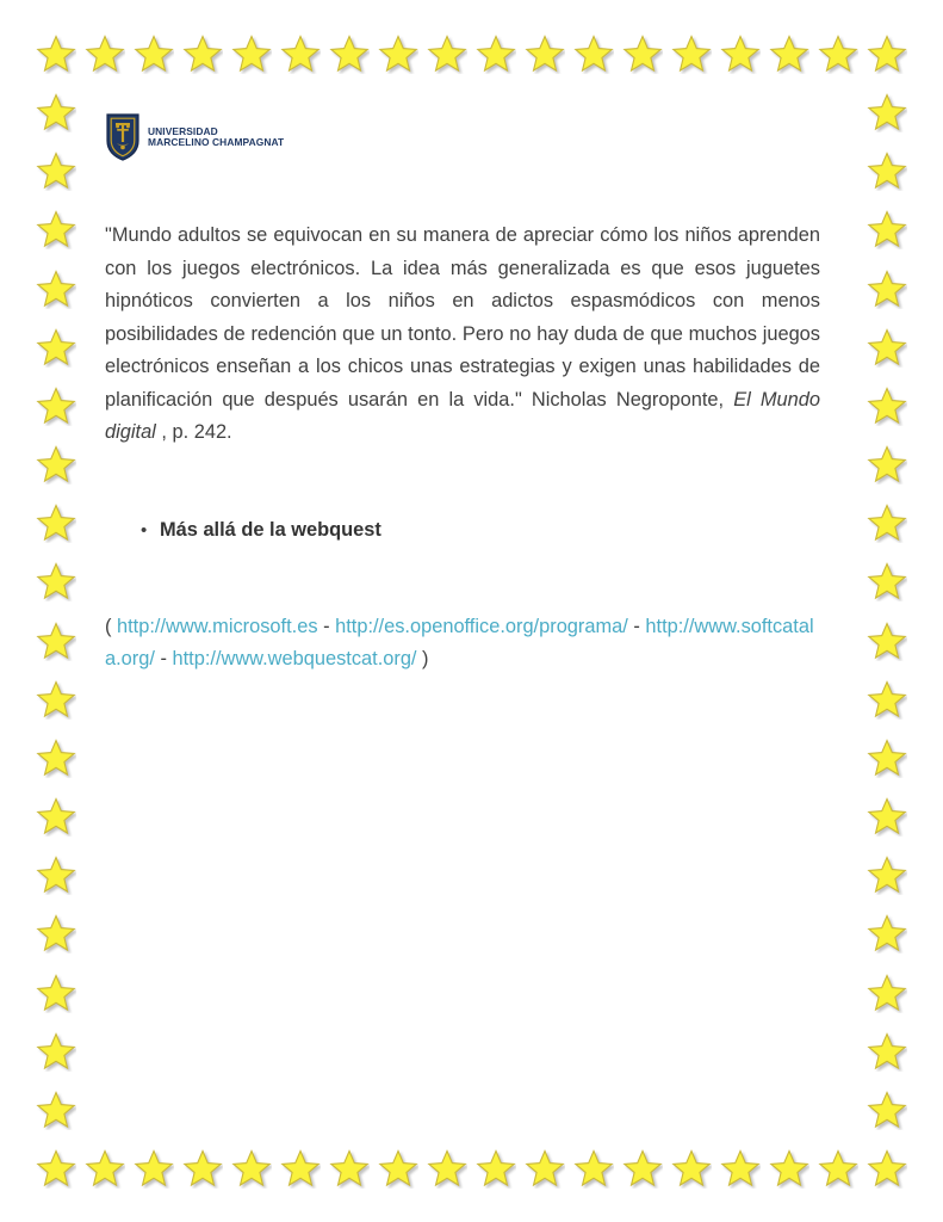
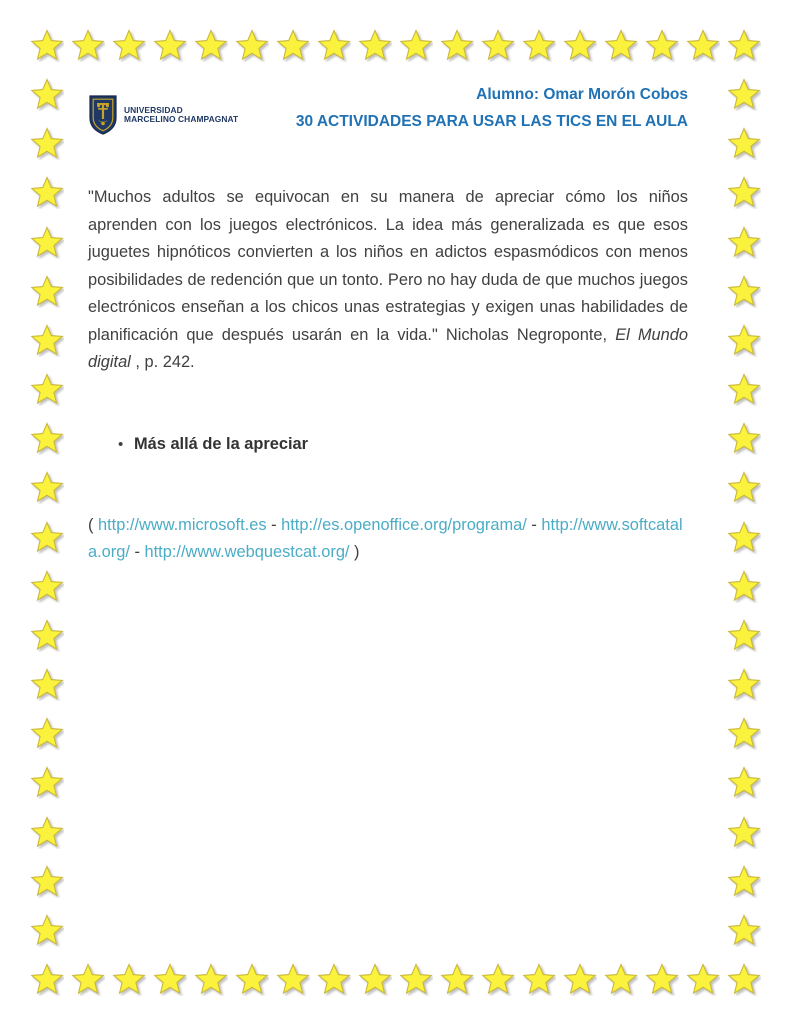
  UNIVERSIDAD
  MARCELINO CHAMPAGNAT
+ Alumno: Omar Morón Cobos
+ 30 ACTIVIDADES PARA USAR LAS TICS EN EL AULA
- "Mundo adultos se equivocan en su manera de apreciar cómo los niños aprenden con los juegos electrónicos. La idea más generalizada es que esos juguetes hipnóticos convierten a los niños en adictos espasmódicos con menos posibilidades de redención que un tonto. Pero no hay duda de que muchos juegos electrónicos enseñan a los chicos unas estrategias y exigen unas habilidades de planificación que después usarán en la vida." Nicholas Negroponte, El Mundo digital , p. 242.
+ "Muchos adultos se equivocan en su manera de apreciar cómo los niños aprenden con los juegos electrónicos. La idea más generalizada es que esos juguetes hipnóticos convierten a los niños en adictos espasmódicos con menos posibilidades de redención que un tonto. Pero no hay duda de que muchos juegos electrónicos enseñan a los chicos unas estrategias y exigen unas habilidades de planificación que después usarán en la vida." Nicholas Negroponte, El Mundo digital , p. 242.
  •
- Más allá de la webquest
+ Más allá de la apreciar
  ( http://www.microsoft.es - http://es.openoffice.org/programa/ - http://www.softcatala.org/ - http://www.webquestcat.org/ )
